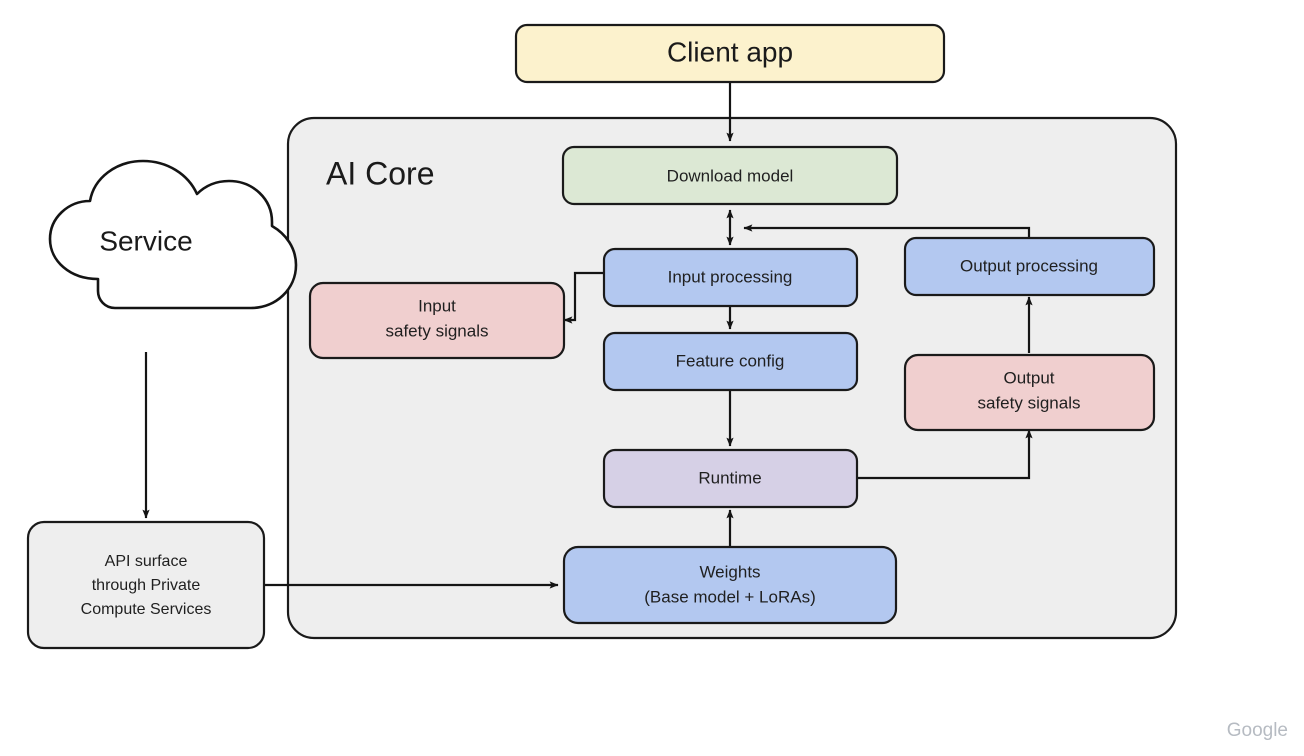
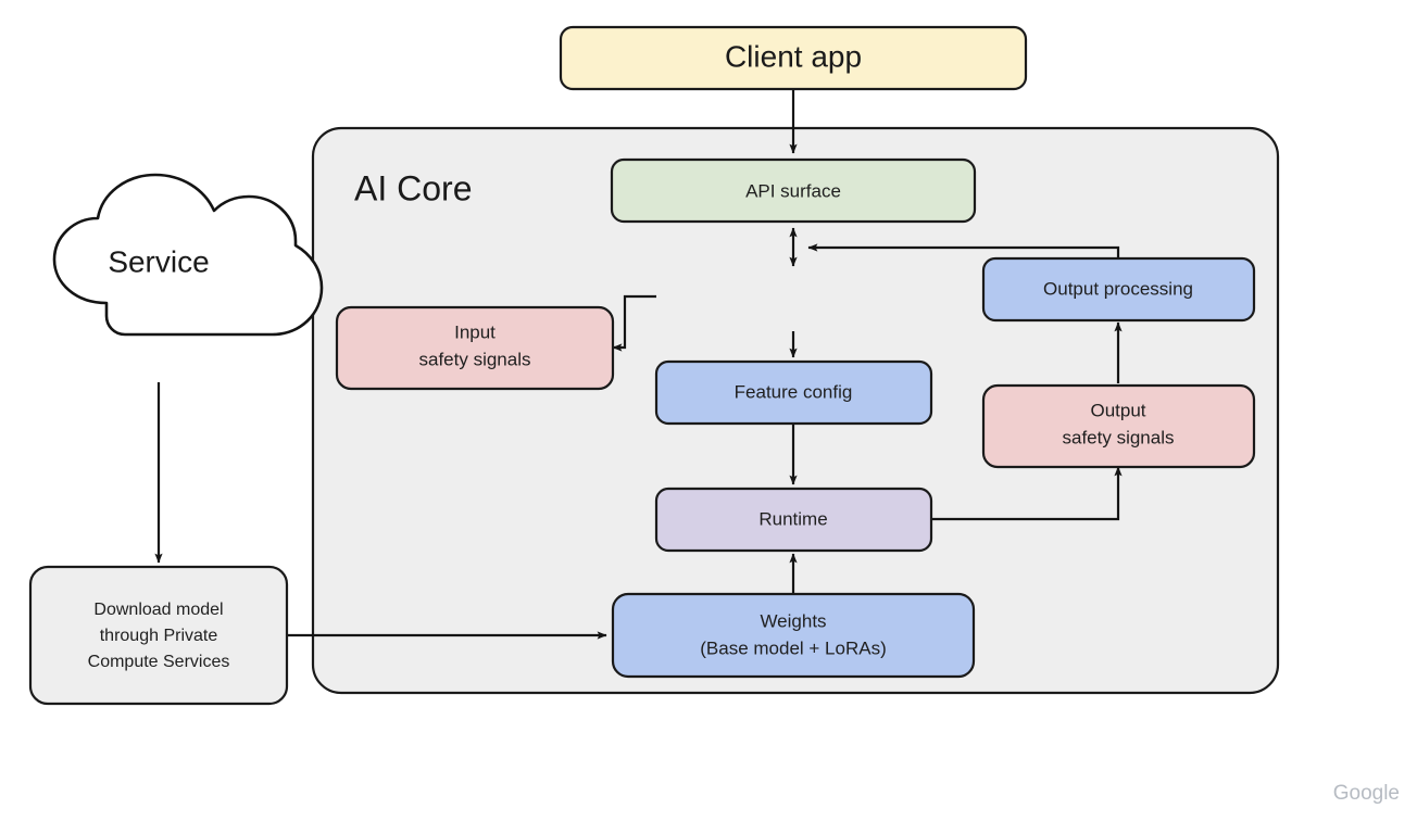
  AI Core
  Client app
  Service
- API surface
+ Download model
  through Private
  Compute Services
- Download model
+ API surface
- Input processing
  Input
  safety signals
  Feature config
  Runtime
  Weights
  (Base model + LoRAs)
  Output processing
  Output
  safety signals
  Google
